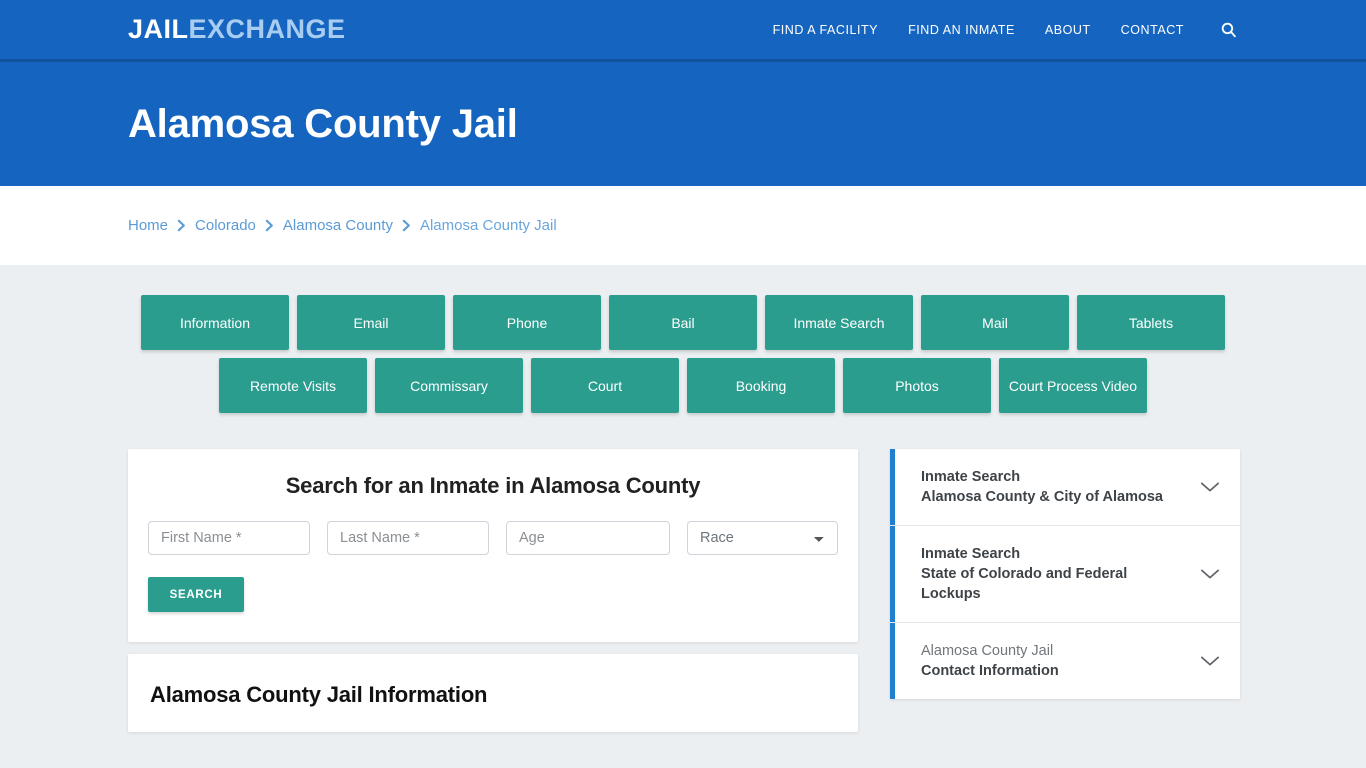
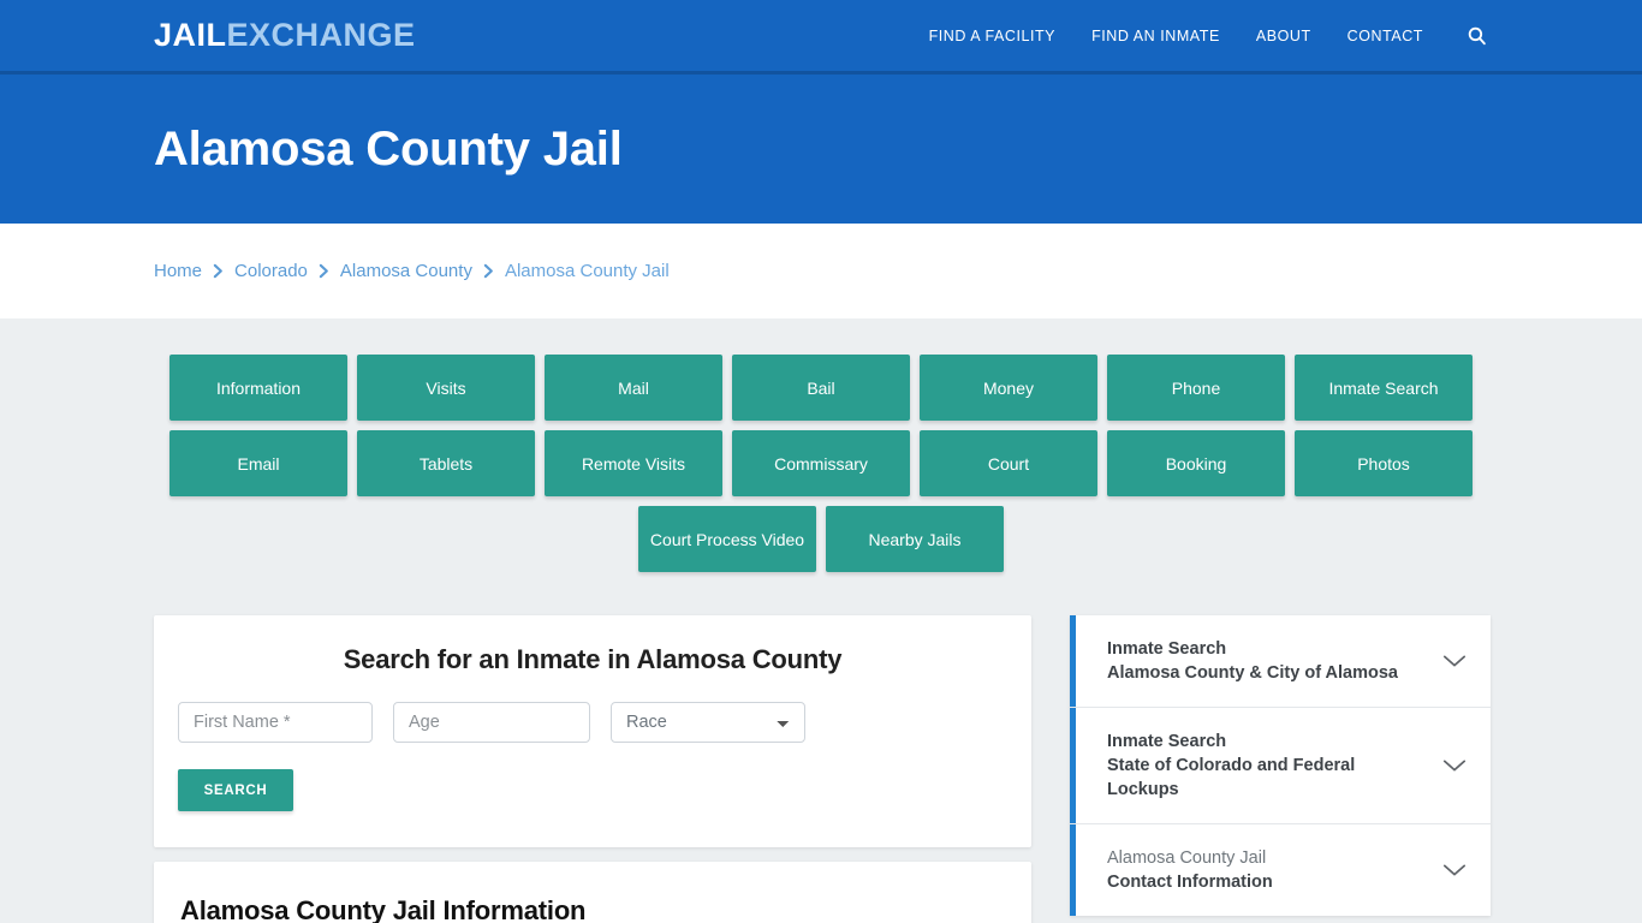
  JAILEXCHANGE
  FIND A FACILITY
  FIND AN INMATE
  ABOUT
  CONTACT
  Alamosa County Jail
  Home
  Colorado
  Alamosa County
  Alamosa County Jail
  Information
+ Visits
- Email
+ Mail
- Phone
+ Bail
+ Money
- Bail
+ Phone
  Inmate Search
- Mail
+ Email
  Tablets
  Remote Visits
  Commissary
  Court
  Booking
  Photos
  Court Process Video
+ Nearby Jails
  Search for an Inmate in Alamosa County
  First Name *
- Last Name *
  Age
  Race
  SEARCH
  Alamosa County Jail Information
  Inmate Search
  Alamosa County & City of Alamosa
  Inmate Search
  State of Colorado and Federal Lockups
  Alamosa County Jail
  Contact Information
